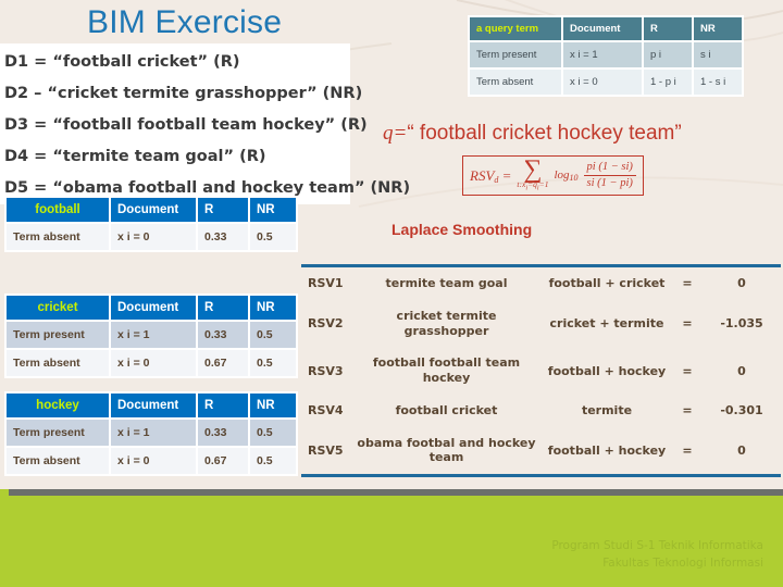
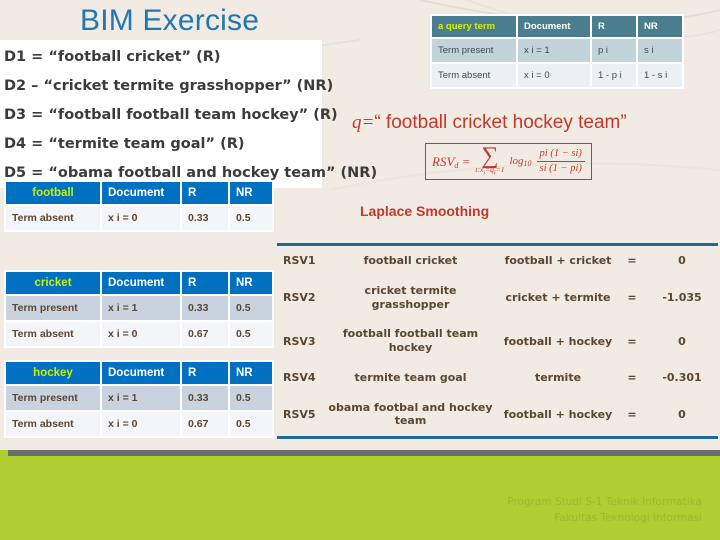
  BIM Exercise
  D1 = “football cricket” (R)
  D2 – “cricket termite grasshopper” (NR)
  D3 = “football football team hockey” (R)
  D4 = “termite team goal” (R)
  D5 = “obama football and hockey team” (NR)
  a query term	Document	R	NR
  Term present	x i = 1	p i	s i
  Term absent	x i = 0	1 - p i	1 - s i
  q=“ football cricket hockey team”
  RSVd =
  ∑
  t:x =q =1
  log10
  pi (1 − si)
  si (1 − pi)
  Laplace Smoothing
  football	Document	R	NR
  Term absent	x i = 0	0.33	0.5
  cricket	Document	R	NR
  Term present	x i = 1	0.33	0.5
  Term absent	x i = 0	0.67	0.5
  hockey	Document	R	NR
  Term present	x i = 1	0.33	0.5
  Term absent	x i = 0	0.67	0.5
- RSV1	termite team goal	football + cricket	=	0
+ RSV1	football cricket	football + cricket	=	0
  RSV2	cricket termite grasshopper	cricket + termite	=	-1.035
  RSV3	football football team hockey	football + hockey	=	0
- RSV4	football cricket	termite	=	-0.301
+ RSV4	termite team goal	termite	=	-0.301
  RSV5	obama footbal and hockey team	football + hockey	=	0
